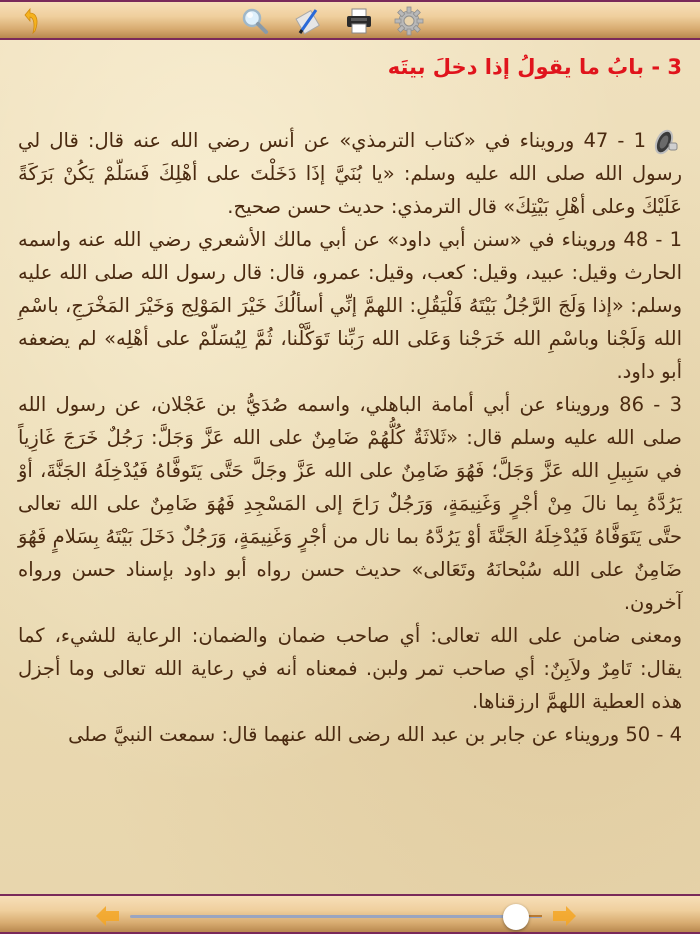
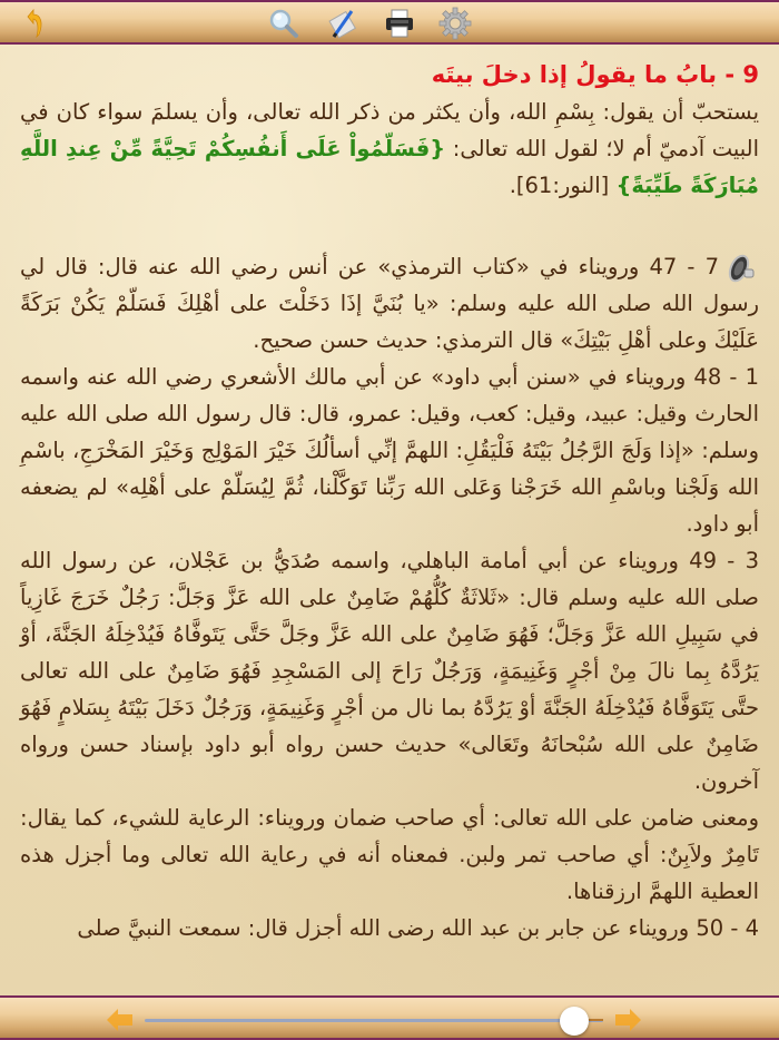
- 3 - بابُ ما يقولُ إذا دخلَ بيتَه
+ 9 - بابُ ما يقولُ إذا دخلَ بيتَه
+ يستحبّ أن يقول: بِسْمِ الله، وأن يكثر من ذكر الله تعالى، وأن يسلمَ سواء كان في البيت آدميّ أم لا؛ لقول الله تعالى: {فَسَلّمُواْ عَلَى أَنفُسِكُمْ تَحِيَّةً مِّنْ عِندِ اللَّهِ مُبَارَكَةً طَيِّبَةً} [النور:61].
- 1 - 47 ورويناء في «كتاب الترمذي» عن أنس رضي الله عنه قال: قال لي رسول الله صلى الله عليه وسلم: «يا بُنَيَّ إذَا دَخَلْتَ على أهْلِكَ فَسَلّمْ يَكُنْ بَرَكَةً عَلَيْكَ وعلى أهْلِ بَيْتِكَ» قال الترمذي: حديث حسن صحيح.
+ 7 - 47 ورويناء في «كتاب الترمذي» عن أنس رضي الله عنه قال: قال لي رسول الله صلى الله عليه وسلم: «يا بُنَيَّ إذَا دَخَلْتَ على أهْلِكَ فَسَلّمْ يَكُنْ بَرَكَةً عَلَيْكَ وعلى أهْلِ بَيْتِكَ» قال الترمذي: حديث حسن صحيح.
  1 - 48 ورويناء في «سنن أبي داود» عن أبي مالك الأشعري رضي الله عنه واسمه الحارث وقيل: عبيد، وقيل: كعب، وقيل: عمرو، قال: قال رسول الله صلى الله عليه وسلم: «إذا وَلَجَ الرَّجُلُ بَيْتَهُ فَلْيَقُلِ: اللهمَّ إنِّي أسألُكَ خَيْرَ المَوْلِج وَخَيْرَ المَخْرَجِ، باسْمِ الله وَلَجْنا وباسْمِ الله خَرَجْنا وَعَلى الله رَبِّنا تَوَكَّلْنا، ثُمَّ لِيُسَلّمْ على أهْلِه» لم يضعفه أبو داود.
- 3 - 86 ورويناء عن أبي أمامة الباهلي، واسمه صُدَيُّ بن عَجْلان، عن رسول الله صلى الله عليه وسلم قال: «ثَلاثَةٌ كُلُّهُمْ ضَامِنٌ على الله عَزَّ وَجَلَّ: رَجُلٌ خَرَجَ غَازِياً في سَبِيلِ الله عَزَّ وَجَلَّ؛ فَهُوَ ضَامِنٌ على الله عَزَّ وجَلَّ حَتَّى يَتَوفَّاهُ فَيُدْخِلَهُ الجَنَّةَ، أوْ يَرُدَّهُ بِما نالَ مِنْ أجْرٍ وَغَنِيمَةٍ، وَرَجُلٌ رَاحَ إلى المَسْجِدِ فَهُوَ ضَامِنٌ على الله تعالى حتَّى يَتَوَفَّاهُ فَيُدْخِلَهُ الجَنَّةَ أوْ يَرُدَّهُ بما نال من أجْرٍ وَغَنِيمَةٍ، وَرَجُلٌ دَخَلَ بَيْتَهُ بِسَلامٍ فَهُوَ ضَامِنٌ على الله سُبْحانَهُ وتَعَالى» حديث حسن رواه أبو داود بإسناد حسن ورواه آخرون.
+ 3 - 49 ورويناء عن أبي أمامة الباهلي، واسمه صُدَيُّ بن عَجْلان، عن رسول الله صلى الله عليه وسلم قال: «ثَلاثَةٌ كُلُّهُمْ ضَامِنٌ على الله عَزَّ وَجَلَّ: رَجُلٌ خَرَجَ غَازِياً في سَبِيلِ الله عَزَّ وَجَلَّ؛ فَهُوَ ضَامِنٌ على الله عَزَّ وجَلَّ حَتَّى يَتَوفَّاهُ فَيُدْخِلَهُ الجَنَّةَ، أوْ يَرُدَّهُ بِما نالَ مِنْ أجْرٍ وَغَنِيمَةٍ، وَرَجُلٌ رَاحَ إلى المَسْجِدِ فَهُوَ ضَامِنٌ على الله تعالى حتَّى يَتَوَفَّاهُ فَيُدْخِلَهُ الجَنَّةَ أوْ يَرُدَّهُ بما نال من أجْرٍ وَغَنِيمَةٍ، وَرَجُلٌ دَخَلَ بَيْتَهُ بِسَلامٍ فَهُوَ ضَامِنٌ على الله سُبْحانَهُ وتَعَالى» حديث حسن رواه أبو داود بإسناد حسن ورواه آخرون.
- ومعنى ضامن على الله تعالى: أي صاحب ضمان والضمان: الرعاية للشيء، كما يقال: تَامِرٌ ولاَبِنٌ: أي صاحب تمر ولبن. فمعناه أنه في رعاية الله تعالى وما أجزل هذه العطية اللهمَّ ارزقناها.
+ ومعنى ضامن على الله تعالى: أي صاحب ضمان ورويناء: الرعاية للشيء، كما يقال: تَامِرٌ ولاَبِنٌ: أي صاحب تمر ولبن. فمعناه أنه في رعاية الله تعالى وما أجزل هذه العطية اللهمَّ ارزقناها.
- 4 - 50 ورويناء عن جابر بن عبد الله رضى الله عنهما قال: سمعت النبيَّ صلى
+ 4 - 50 ورويناء عن جابر بن عبد الله رضى الله أجزل قال: سمعت النبيَّ صلى
